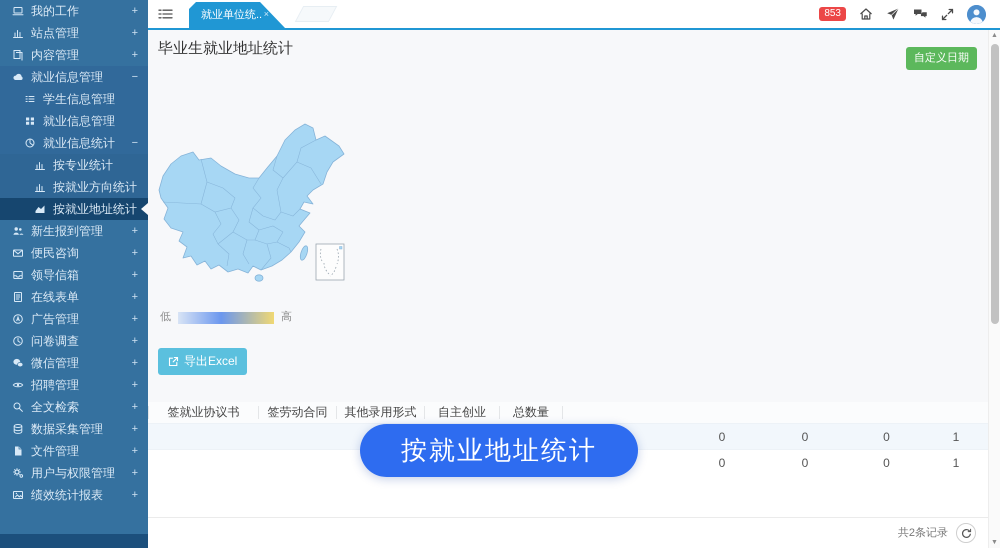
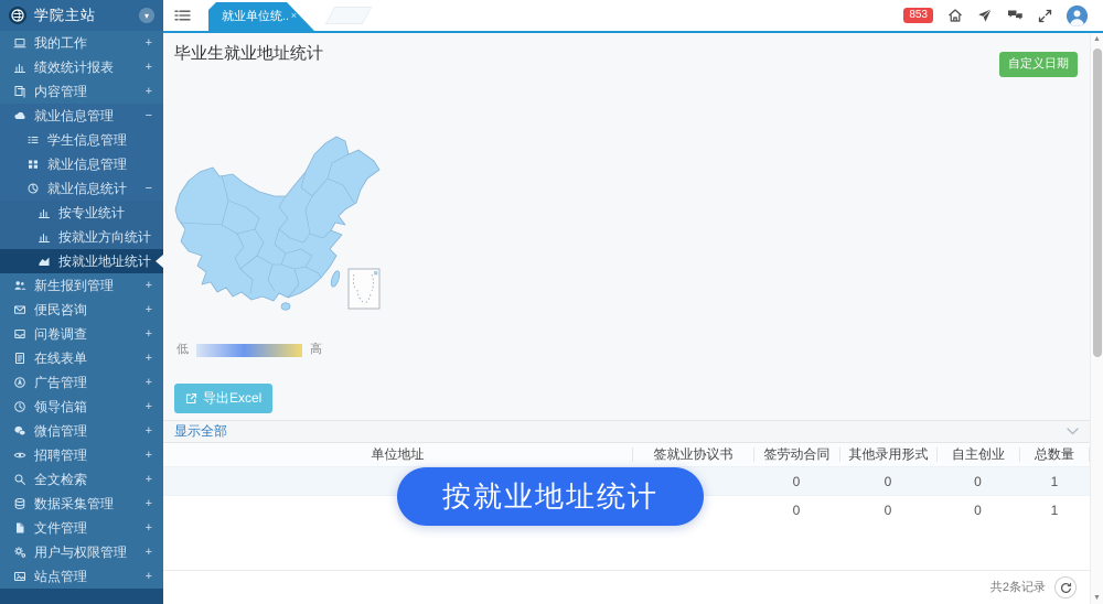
+ 学院主站
+ ▾
  我的工作
  +
- 站点管理
+ 绩效统计报表
  +
  内容管理
  +
  就业信息管理
  −
  学生信息管理
  就业信息管理
  就业信息统计
  −
  按专业统计
  按就业方向统计
  按就业地址统计
  新生报到管理
  +
  便民咨询
  +
- 领导信箱
+ 问卷调查
  +
  在线表单
  +
  广告管理
  +
- 问卷调查
+ 领导信箱
  +
  微信管理
  +
  招聘管理
  +
  全文检索
  +
  数据采集管理
  +
  文件管理
  +
  用户与权限管理
  +
- 绩效统计报表
+ 站点管理
  +
  就业单位统..
  ×
  853
  毕业生就业地址统计
  自定义日期
  低
  高
  导出Excel
+ 显示全部
+ 单位地址
  签就业协议书
  签劳动合同
  其他录用形式
  自主创业
  总数量
  0
  0
  0
  1
  0
  0
  0
  1
  共2条记录
  按就业地址统计
